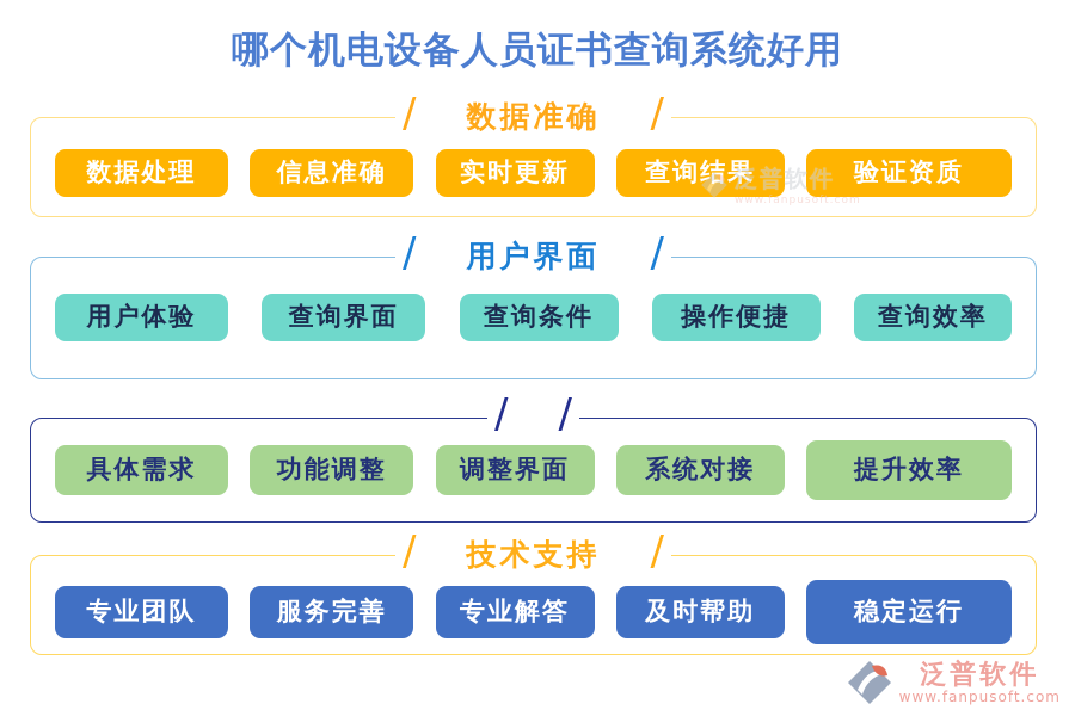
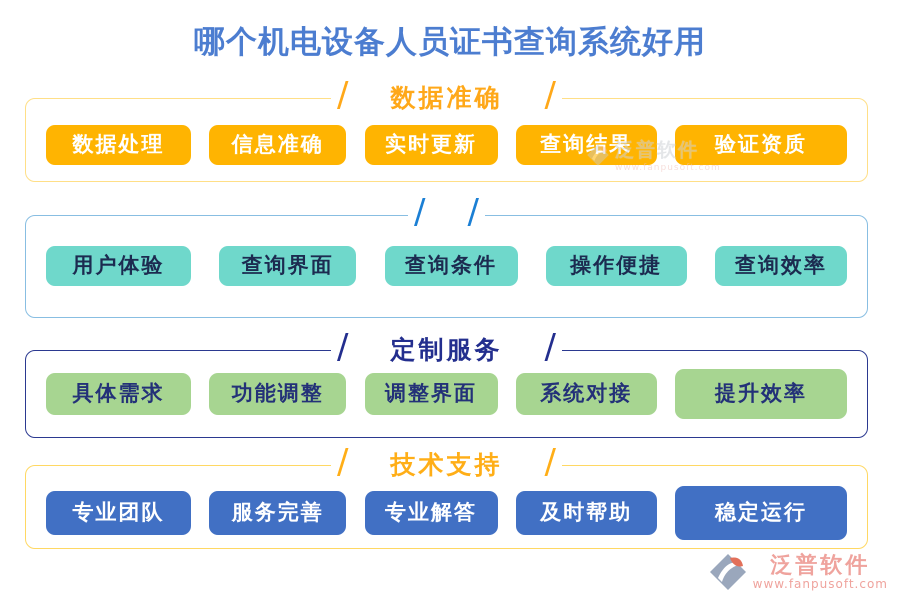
  哪个机电设备人员证书查询系统好用
  /
  数据准确
  /
  数据处理
  信息准确
  实时更新
  查询结果
  验证资质
  /
- 用户界面
  /
  用户体验
  查询界面
  查询条件
  操作便捷
  查询效率
  /
+ 定制服务
  /
  具体需求
  功能调整
  调整界面
  系统对接
  提升效率
  /
  技术支持
  /
  专业团队
  服务完善
  专业解答
  及时帮助
  稳定运行
  泛普软件
  www.fanpusoft.com
  泛普软件
  www.fanpusoft.com
